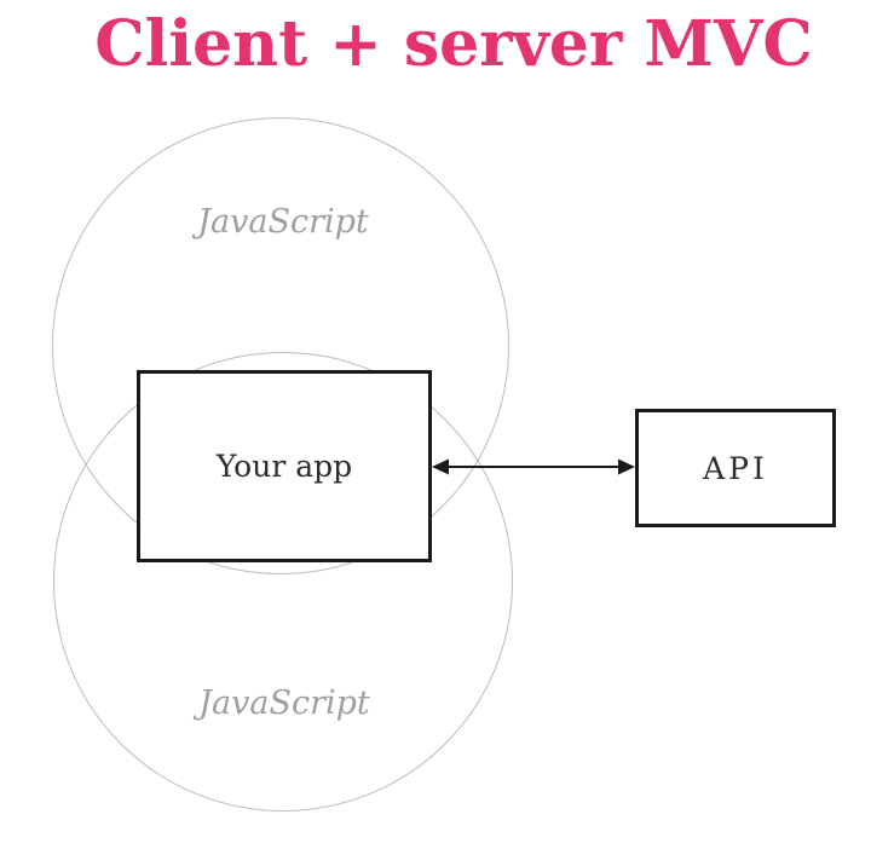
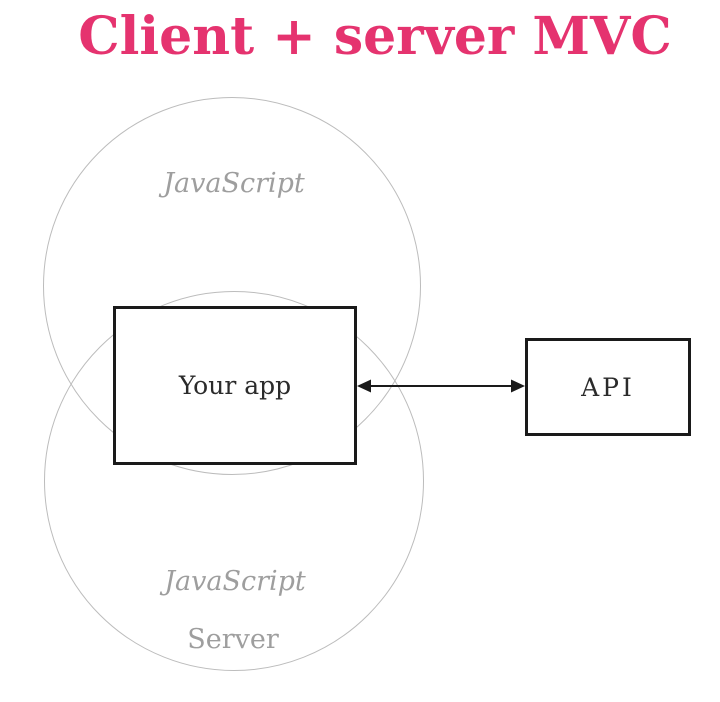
  Client + server MVC
  JavaScript
  JavaScript
+ Server
  Your app
  API
